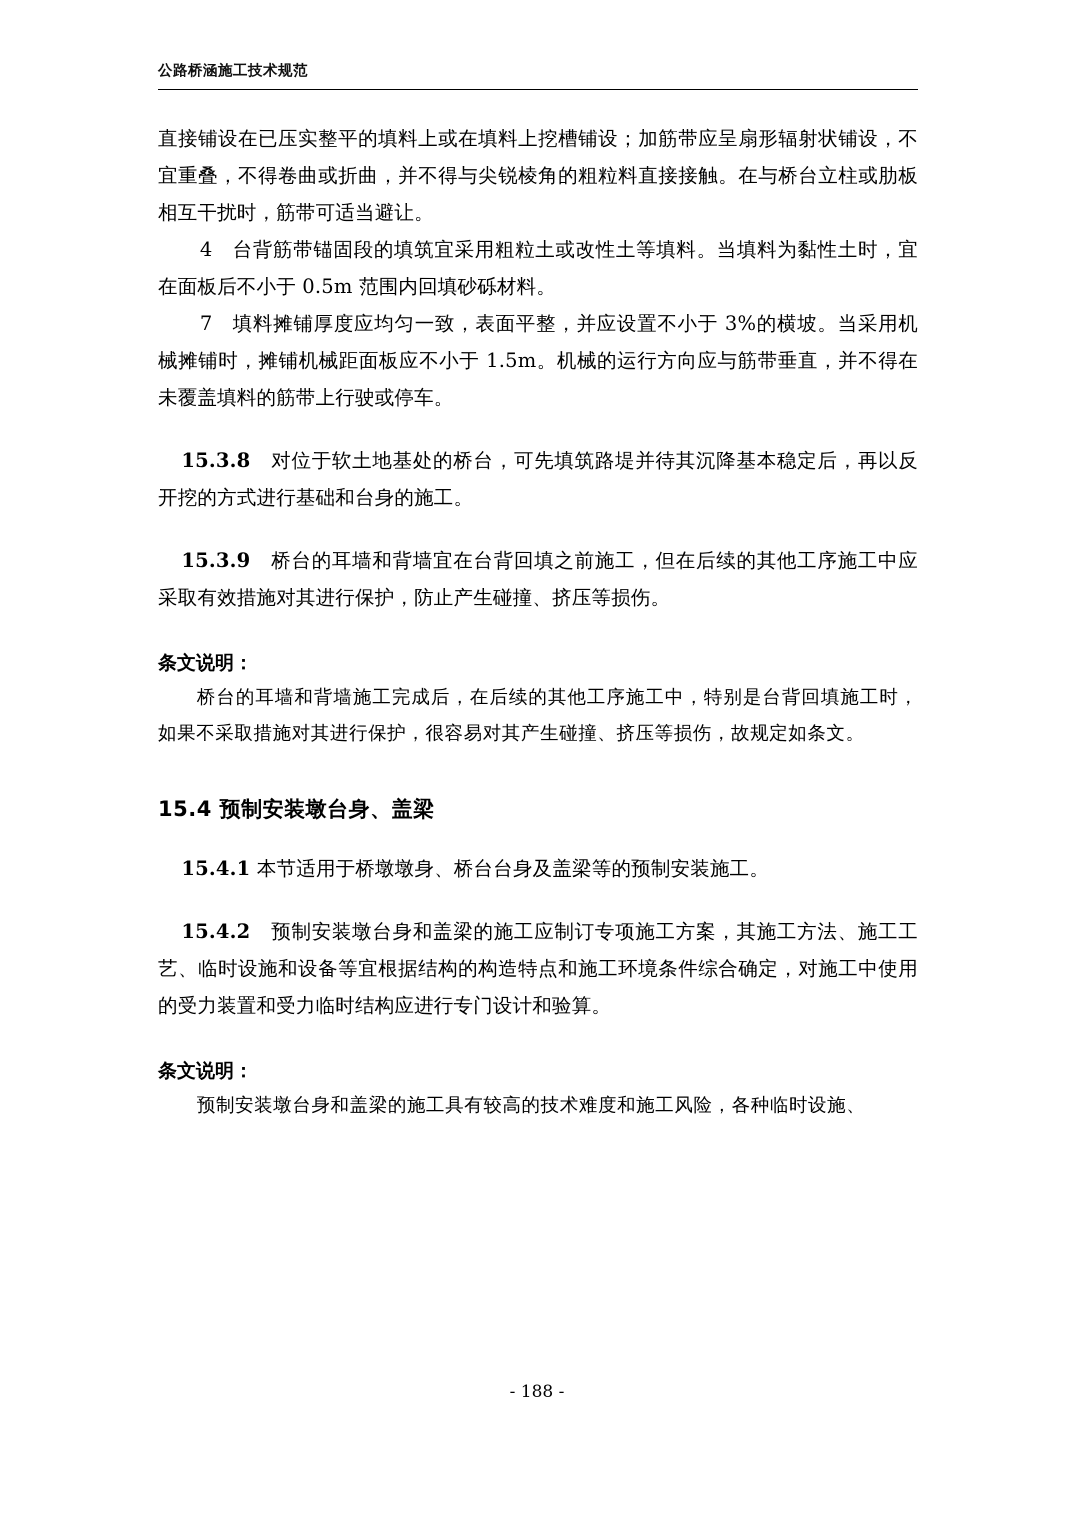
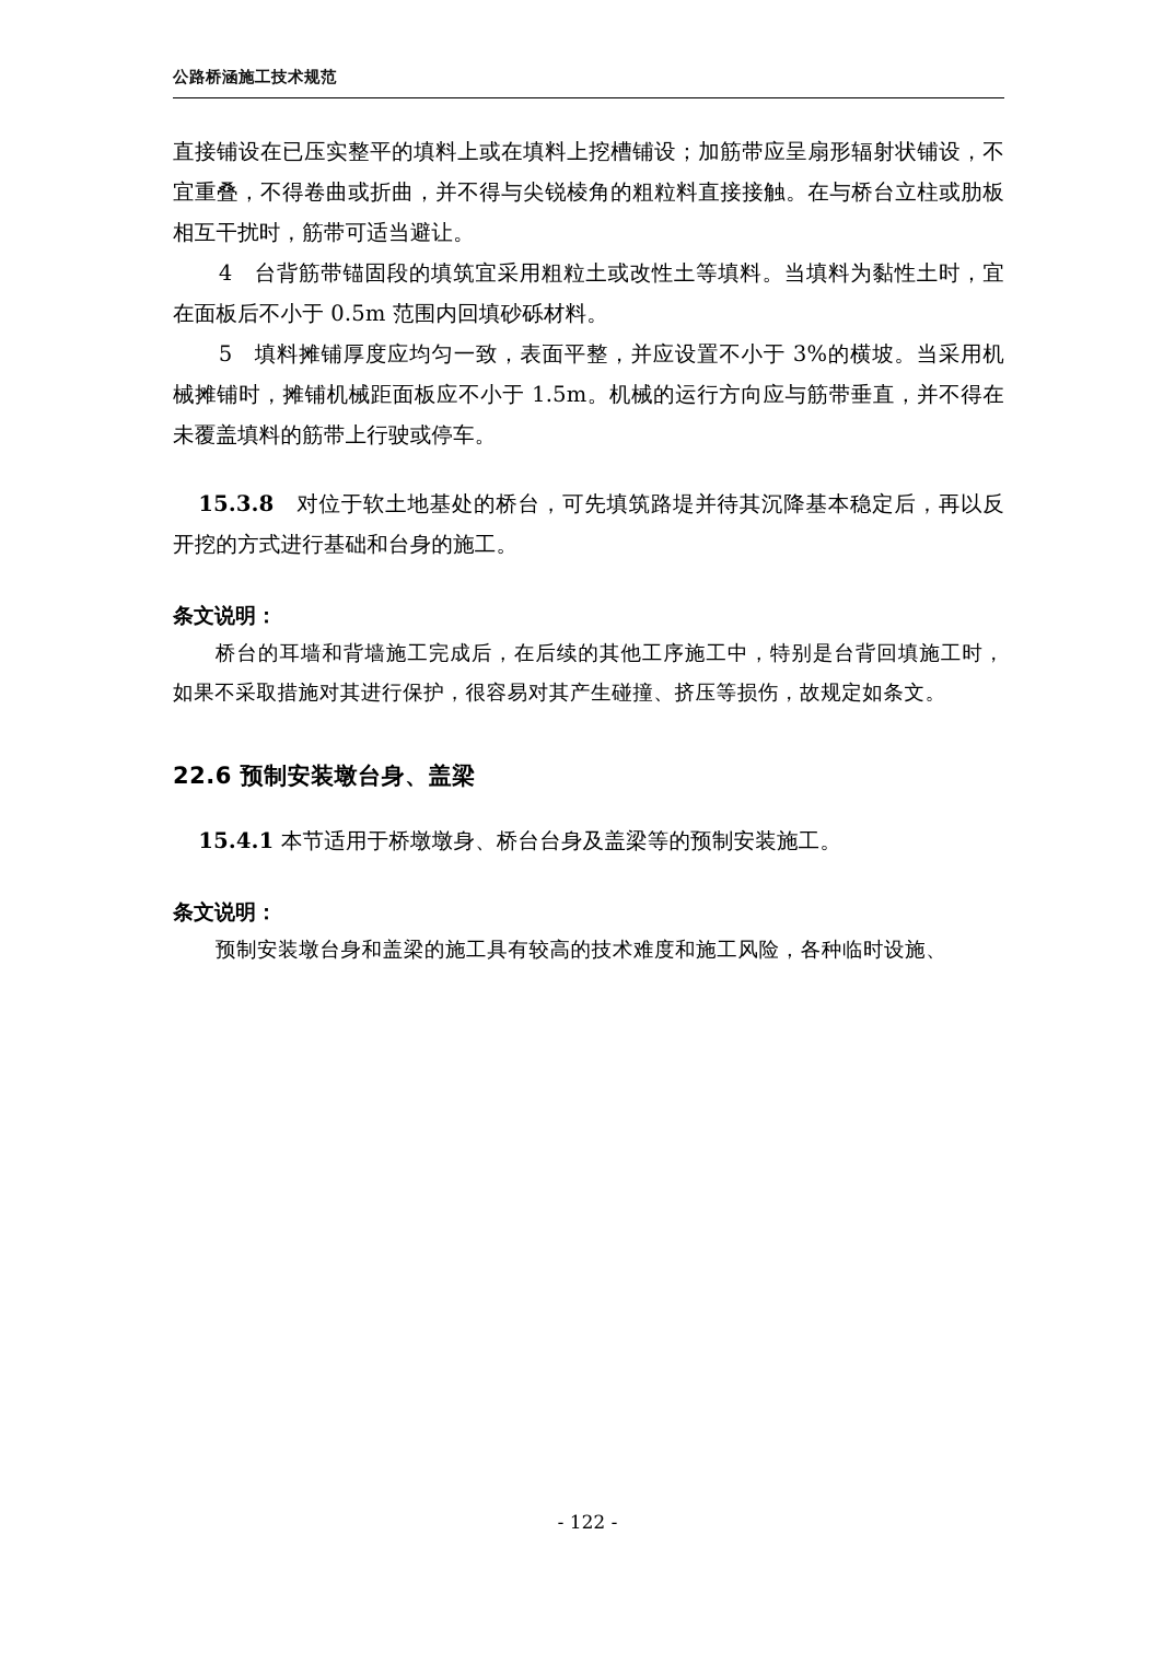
  公路桥涵施工技术规范
  直接铺设在已压实整平的填料上或在填料上挖槽铺设；加筋带应呈扇形辐射状铺设，不宜重叠，不得卷曲或折曲，并不得与尖锐棱角的粗粒料直接接触。在与桥台立柱或肋板相互干扰时，筋带可适当避让。
  4 台背筋带锚固段的填筑宜采用粗粒土或改性土等填料。当填料为黏性土时，宜在面板后不小于 0.5m 范围内回填砂砾材料。
- 7 填料摊铺厚度应均匀一致，表面平整，并应设置不小于 3%的横坡。当采用机械摊铺时，摊铺机械距面板应不小于 1.5m。机械的运行方向应与筋带垂直，并不得在未覆盖填料的筋带上行驶或停车。
+ 5 填料摊铺厚度应均匀一致，表面平整，并应设置不小于 3%的横坡。当采用机械摊铺时，摊铺机械距面板应不小于 1.5m。机械的运行方向应与筋带垂直，并不得在未覆盖填料的筋带上行驶或停车。
  15.3.8 对位于软土地基处的桥台，可先填筑路堤并待其沉降基本稳定后，再以反开挖的方式进行基础和台身的施工。
- 15.3.9 桥台的耳墙和背墙宜在台背回填之前施工，但在后续的其他工序施工中应采取有效措施对其进行保护，防止产生碰撞、挤压等损伤。
  条文说明：
  桥台的耳墙和背墙施工完成后，在后续的其他工序施工中，特别是台背回填施工时，如果不采取措施对其进行保护，很容易对其产生碰撞、挤压等损伤，故规定如条文。
- 15.4 预制安装墩台身、盖梁
+ 22.6 预制安装墩台身、盖梁
  15.4.1 本节适用于桥墩墩身、桥台台身及盖梁等的预制安装施工。
- 15.4.2 预制安装墩台身和盖梁的施工应制订专项施工方案，其施工方法、施工工艺、临时设施和设备等宜根据结构的构造特点和施工环境条件综合确定，对施工中使用的受力装置和受力临时结构应进行专门设计和验算。
  条文说明：
  预制安装墩台身和盖梁的施工具有较高的技术难度和施工风险，各种临时设施、
- - 188 -
+ - 122 -
